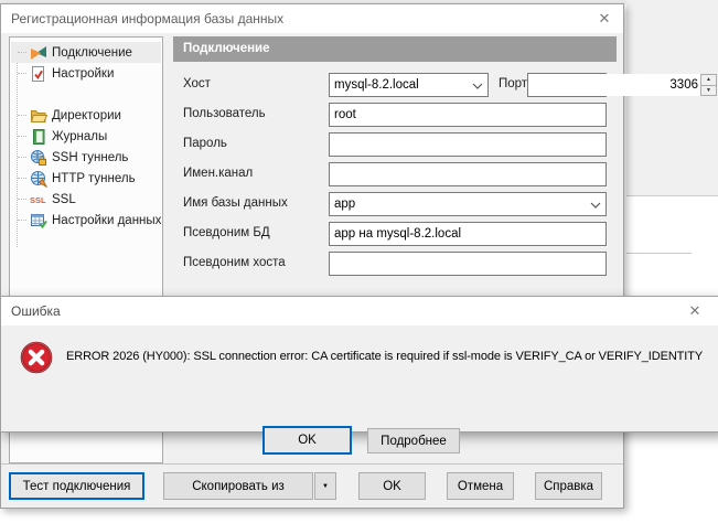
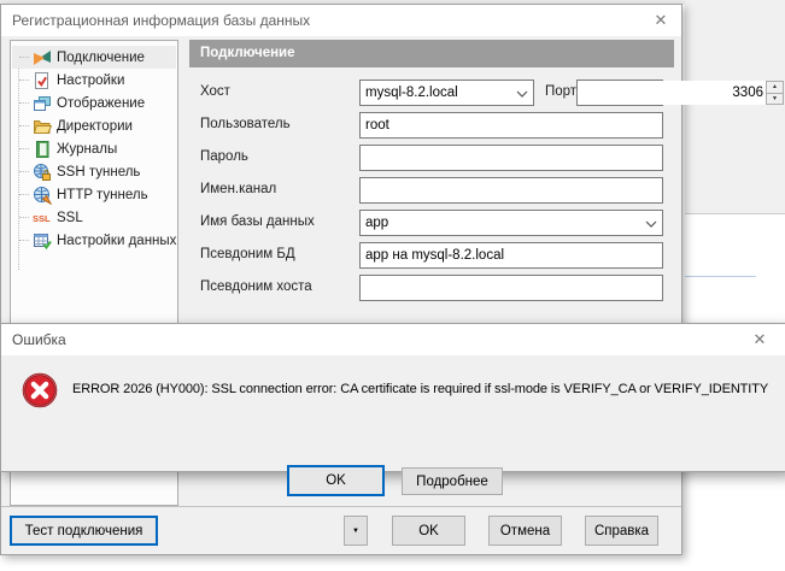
  Регистрационная информация базы данных
  ✕
  Подключение
  Настройки
+ Отображение
  Директории
  Журналы
  SSH туннель
  HTTP туннель
  SSL
  SSL
  Настройки данных
  Подключение
  Хост
  mysql-8.2.local
  Порт
  3306
  Пользователь
  root
  Пароль
  Имен.канал
  Имя базы данных
  app
  Псевдоним БД
  app на mysql-8.2.local
  Псевдоним хоста
  Тест подключения
- Скопировать из
  OK
  Отмена
  Справка
  Ошибка
  ✕
  ERROR 2026 (HY000): SSL connection error: CA certificate is required if ssl-mode is VERIFY_CA or VERIFY_IDENTITY
  OK
  Подробнее
